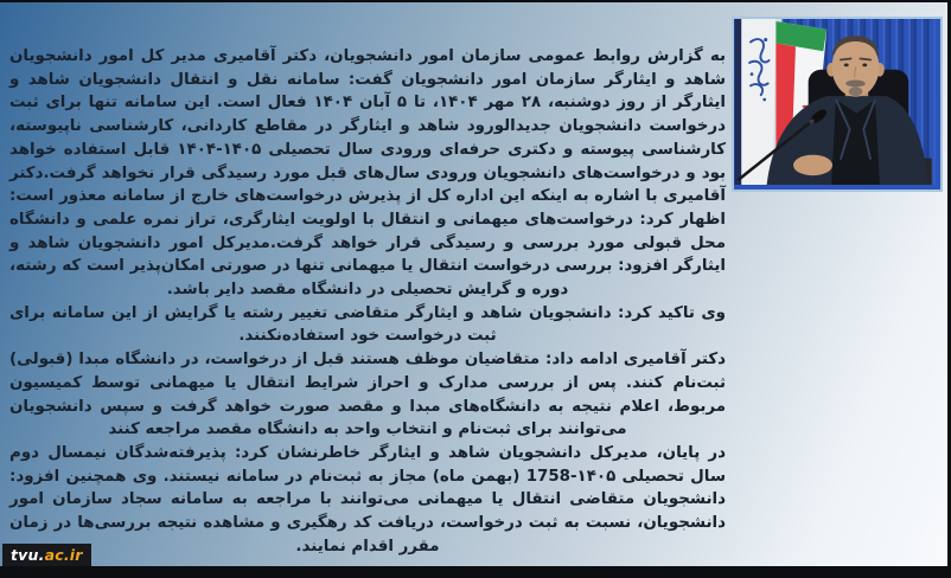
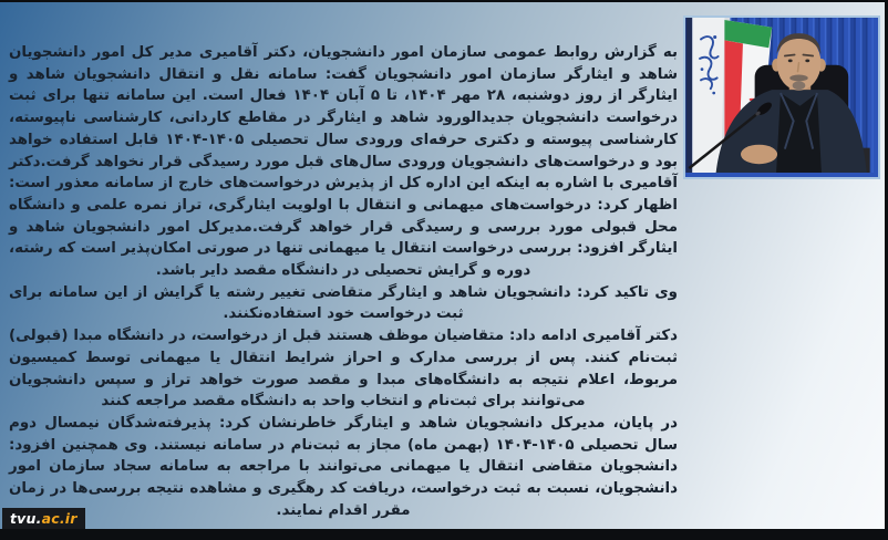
  به گزارش روابط عمومی سازمان امور دانشجویان، دکتر آقامیری مدیر کل امور دانشجویان شاهد و ایثارگر سازمان امور دانشجویان گفت: سامانه نقل و انتقال دانشجویان شاهد و ایثارگر از روز دوشنبه، ۲۸ مهر ۱۴۰۴، تا ۵ آبان ۱۴۰۴ فعال است. این سامانه تنها برای ثبت درخواست دانشجویان جدیدالورود شاهد و ایثارگر در مقاطع کاردانی، کارشناسی ناپیوسته، کارشناسی پیوسته و دکتری حرفه‌ای ورودی سال تحصیلی ۱۴۰۵-۱۴۰۴ قابل استفاده خواهد بود و درخواست‌های دانشجویان ورودی سال‌های قبل مورد رسیدگی قرار نخواهد گرفت.دکتر آقامیری با اشاره به اینکه این اداره کل از پذیرش درخواست‌های خارج از سامانه معذور است: اظهار کرد: درخواست‌های میهمانی و انتقال با اولویت ایثارگری، تراز نمره علمی و دانشگاه محل قبولی مورد بررسی و رسیدگی قرار خواهد گرفت.مدیرکل امور دانشجویان شاهد و ایثارگر افزود: بررسی درخواست انتقال یا میهمانی تنها در صورتی امکان‌پذیر است که رشته، دوره و گرایش تحصیلی در دانشگاه مقصد دایر باشد.
  وی تاکید کرد: دانشجویان شاهد و ایثارگر متقاضی تغییر رشته یا گرایش از این سامانه برای ثبت درخواست خود استفاده‌نکنند.
- دکتر آقامیری ادامه داد: متقاضیان موظف هستند قبل از درخواست، در دانشگاه مبدا (قبولی) ثبت‌نام کنند. پس از بررسی مدارک و احراز شرایط انتقال یا میهمانی توسط کمیسیون مربوط، اعلام نتیجه به دانشگاه‌های مبدا و مقصد صورت خواهد گرفت و سپس دانشجویان می‌توانند برای ثبت‌نام و انتخاب واحد به دانشگاه مقصد مراجعه کنند
+ دکتر آقامیری ادامه داد: متقاضیان موظف هستند قبل از درخواست، در دانشگاه مبدا (قبولی) ثبت‌نام کنند. پس از بررسی مدارک و احراز شرایط انتقال یا میهمانی توسط کمیسیون مربوط، اعلام نتیجه به دانشگاه‌های مبدا و مقصد صورت خواهد تراز و سپس دانشجویان می‌توانند برای ثبت‌نام و انتخاب واحد به دانشگاه مقصد مراجعه کنند
- در پایان، مدیرکل دانشجویان شاهد و ایثارگر خاطرنشان کرد: پذیرفته‌شدگان نیمسال دوم سال تحصیلی ۱۴۰۵-1758 (بهمن ماه) مجاز به ثبت‌نام در سامانه نیستند. وی همچنین افزود: دانشجویان متقاضی انتقال یا میهمانی می‌توانند با مراجعه به سامانه سجاد سازمان امور دانشجویان، نسبت به ثبت درخواست، دریافت کد رهگیری و مشاهده نتیجه بررسی‌ها در زمان مقرر اقدام نمایند.
+ در پایان، مدیرکل دانشجویان شاهد و ایثارگر خاطرنشان کرد: پذیرفته‌شدگان نیمسال دوم سال تحصیلی ۱۴۰۵-۱۴۰۴ (بهمن ماه) مجاز به ثبت‌نام در سامانه نیستند. وی همچنین افزود: دانشجویان متقاضی انتقال یا میهمانی می‌توانند با مراجعه به سامانه سجاد سازمان امور دانشجویان، نسبت به ثبت درخواست، دریافت کد رهگیری و مشاهده نتیجه بررسی‌ها در زمان مقرر اقدام نمایند.
  tvu.ac.ir
